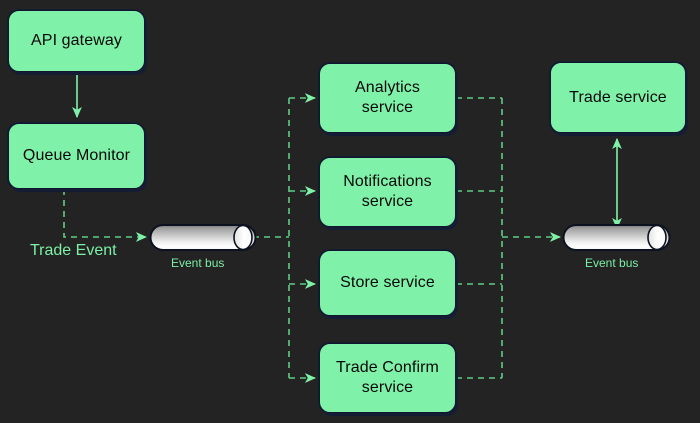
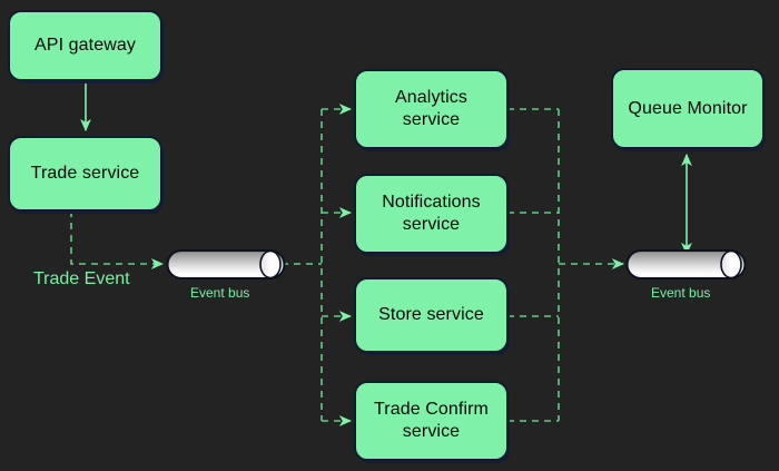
  API gateway
- Queue Monitor
+ Trade service
  Analytics
  service
  Notifications
  service
  Store service
  Trade Confirm
  service
- Trade service
+ Queue Monitor
  Trade Event
  Event bus
  Event bus
